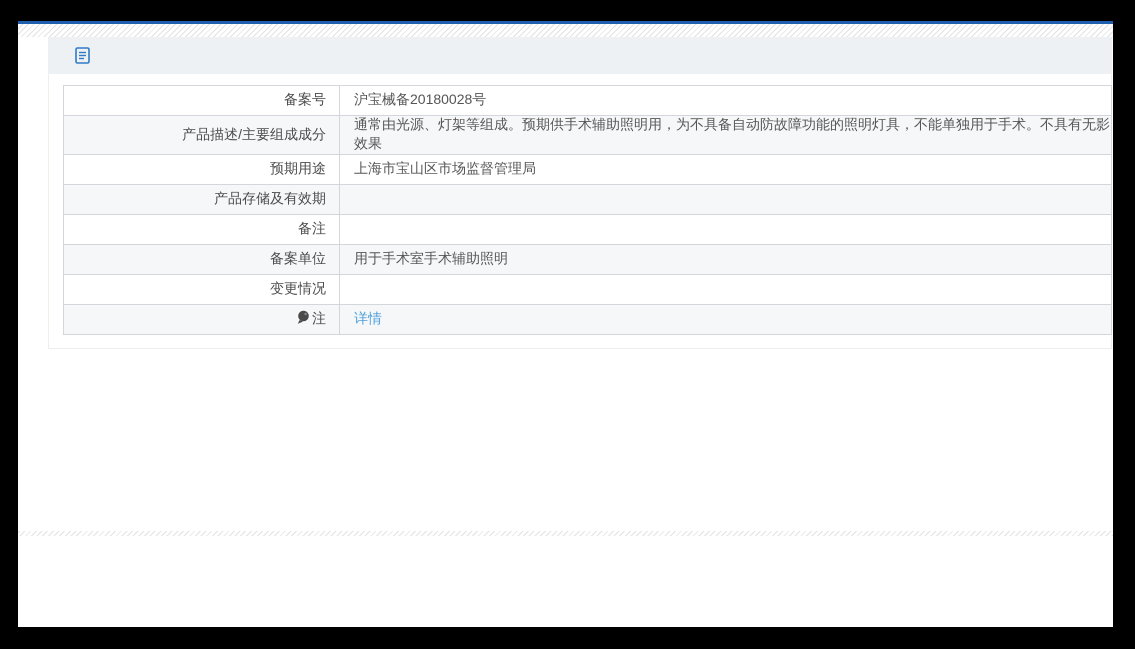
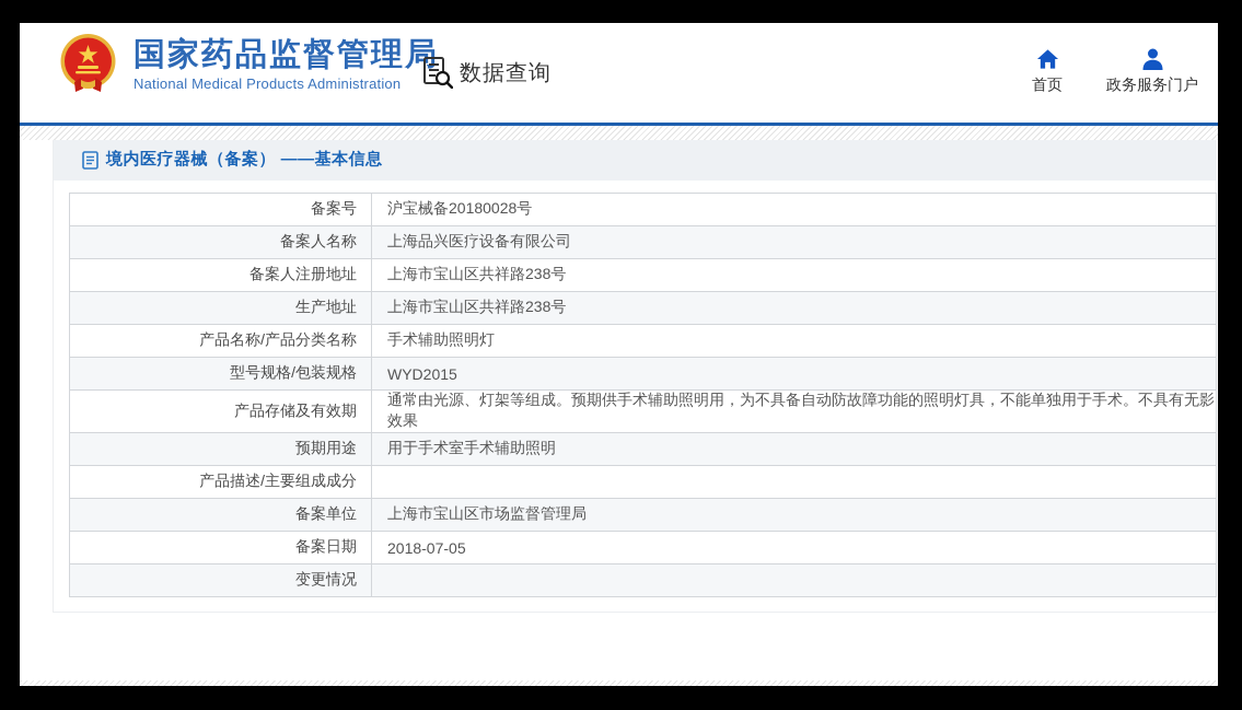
+ 国家药品监督管理局
+ National Medical Products Administration
+ 数据查询
+ 首页
+ 政务服务门户
+ 境内医疗器械（备案） ——基本信息
  备案号	沪宝械备20180028号
+ 备案人名称	上海品兴医疗设备有限公司
+ 备案人注册地址	上海市宝山区共祥路238号
+ 生产地址	上海市宝山区共祥路238号
+ 产品名称/产品分类名称	手术辅助照明灯
+ 型号规格/包装规格	WYD2015
- 产品描述/主要组成成分	通常由光源、灯架等组成。预期供手术辅助照明用，为不具备自动防故障功能的照明灯具，不能单独用于手术。不具有无影效果
+ 产品存储及有效期	通常由光源、灯架等组成。预期供手术辅助照明用，为不具备自动防故障功能的照明灯具，不能单独用于手术。不具有无影效果
- 预期用途	上海市宝山区市场监督管理局
+ 预期用途	用于手术室手术辅助照明
- 产品存储及有效期
+ 产品描述/主要组成成分
- 备注
- 备案单位	用于手术室手术辅助照明
+ 备案单位	上海市宝山区市场监督管理局
+ 备案日期	2018-07-05
  变更情况
- 注	详情
